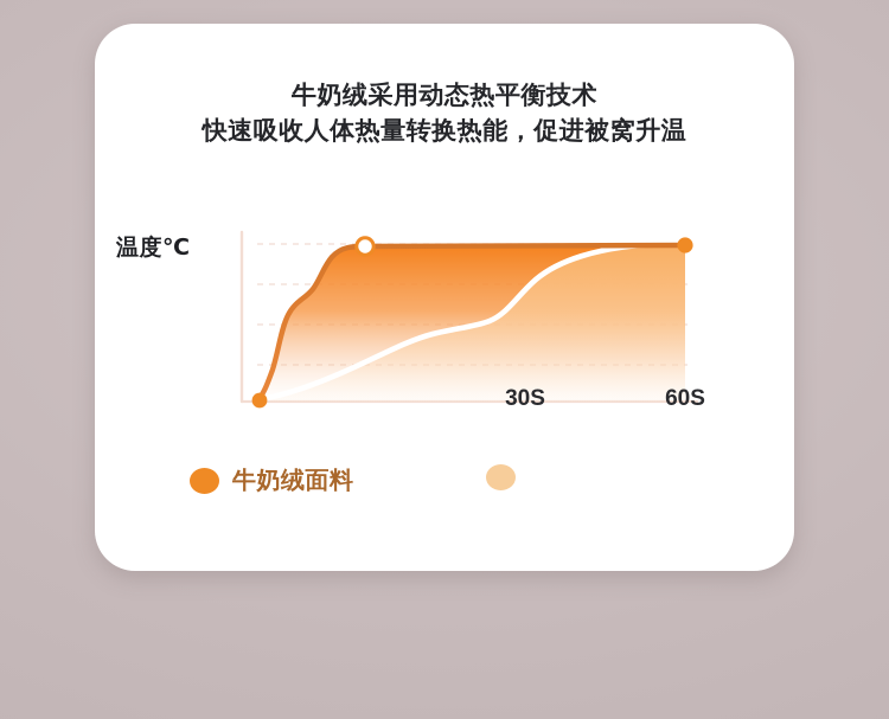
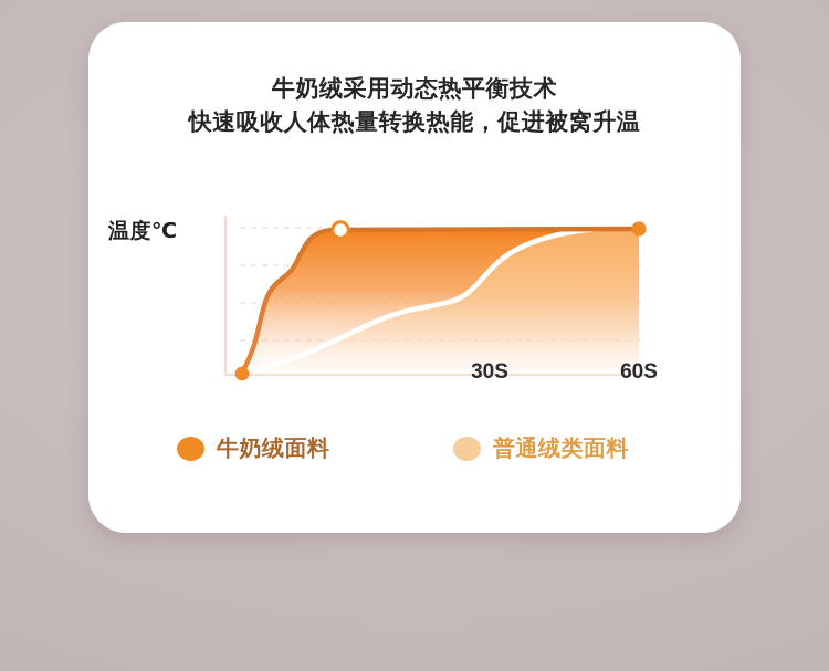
  牛奶绒采用动态热平衡技术
  快速吸收人体热量转换热能，促进被窝升温
  温度℃
  30S
  60S
  牛奶绒面料
+ 普通绒类面料
